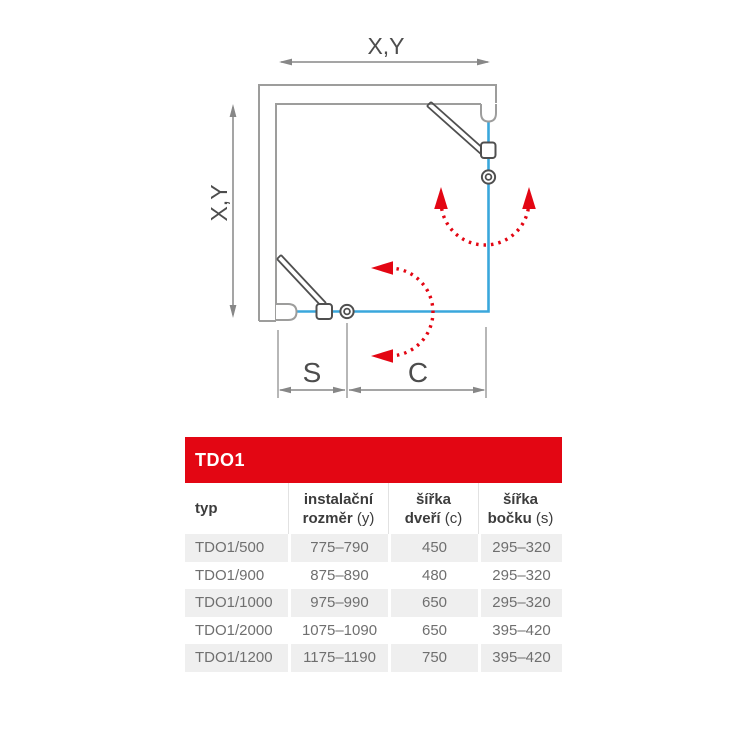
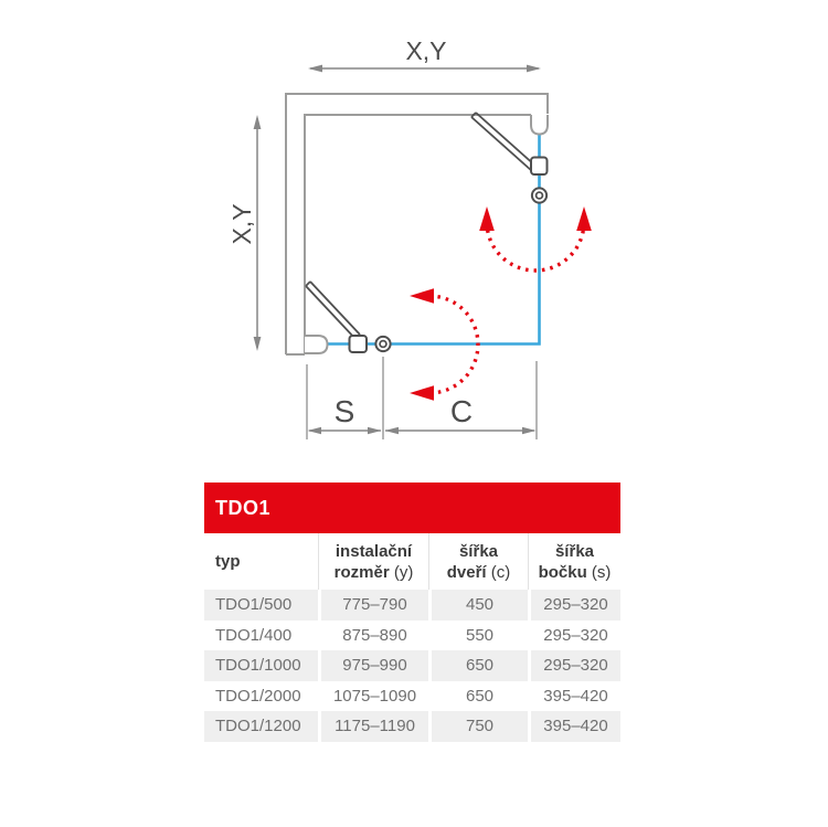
  X,Y
  S
  C
  TDO1
  typ
  instalační
  rozměr (y)
  šířka
  dveří (c)
  šířka
  bočku (s)
  TDO1/500
  775–790
  450
  295–320
- TDO1/900
+ TDO1/400
  875–890
- 480
+ 550
  295–320
  TDO1/1000
  975–990
  650
  295–320
  TDO1/2000
  1075–1090
  650
  395–420
  TDO1/1200
  1175–1190
  750
  395–420
